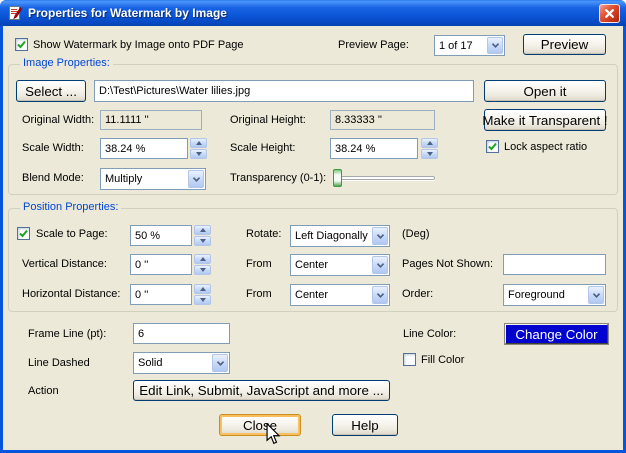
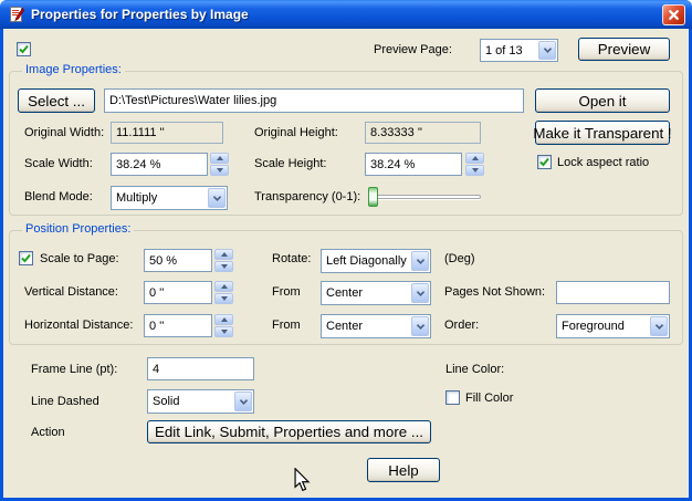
- Properties for Watermark by Image
+ Properties for Properties by Image
- Show Watermark by Image onto PDF Page
  Preview Page:
- 1 of 17
+ 1 of 13
  Preview
  Image Properties:
  Select ...
  D:\Test\Pictures\Water lilies.jpg
  Open it
  Original Width:
  11.1111 ''
  Original Height:
  8.33333 ''
  Make it Transparent !
  Scale Width:
  38.24 %
  Scale Height:
  38.24 %
  Lock aspect ratio
  Blend Mode:
  Multiply
  Transparency (0-1):
  Position Properties:
  Scale to Page:
  50 %
  Rotate:
  Left Diagonally
  (Deg)
  Vertical Distance:
  0 ''
  From
  Center
  Pages Not Shown:
  Horizontal Distance:
  0 ''
  From
  Center
  Order:
  Foreground
  Frame Line (pt):
- 6
+ 4
  Line Color:
- Change Color
  Line Dashed
  Solid
  Fill Color
  Action
- Edit Link, Submit, JavaScript and more ...
+ Edit Link, Submit, Properties and more ...
- Close
  Help
